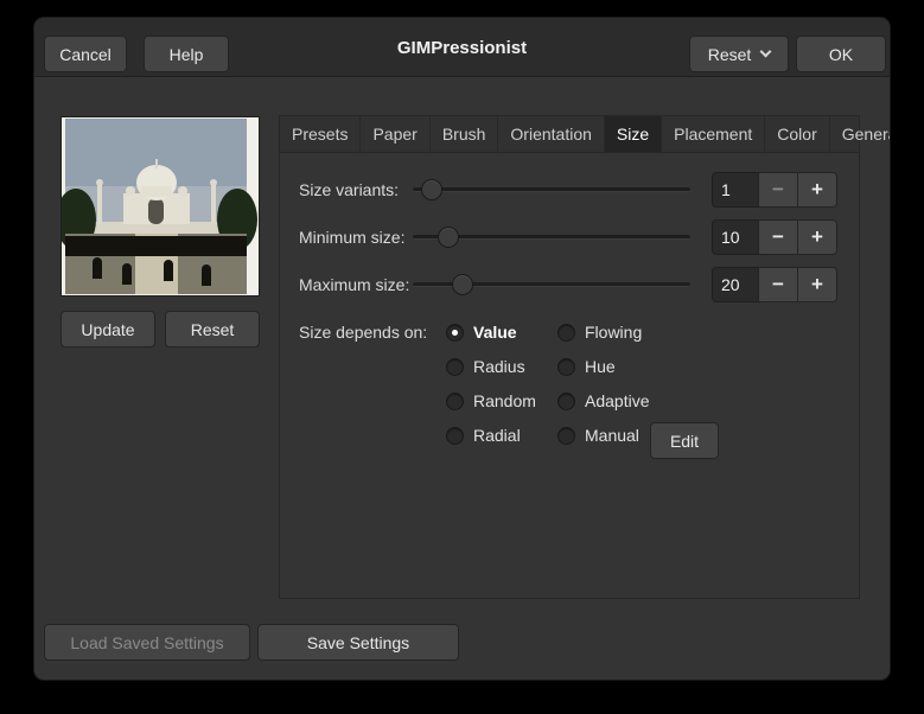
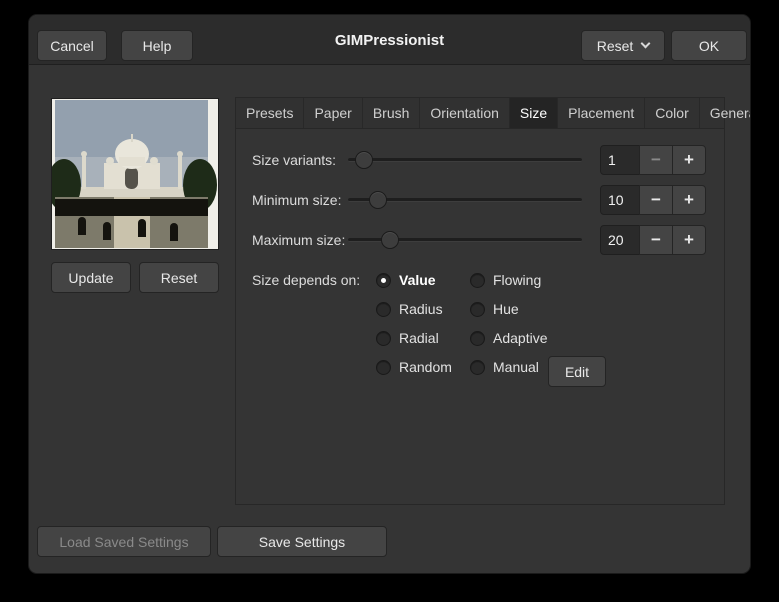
  GIMPressionist
  Cancel
  Help
  Reset
  OK
  Update
  Reset
  Presets
  Paper
  Brush
  Orientation
  Size
  Placement
  Color
  Gener
  Size variants:
  1
  −
  +
  Minimum size:
  10
  −
  +
  Maximum size:
  20
  −
  +
  Size depends on:
  Value
  Flowing
  Radius
  Hue
- Random
+ Radial
  Adaptive
- Radial
+ Random
  Manual
  Edit
  Load Saved Settings
  Save Settings
